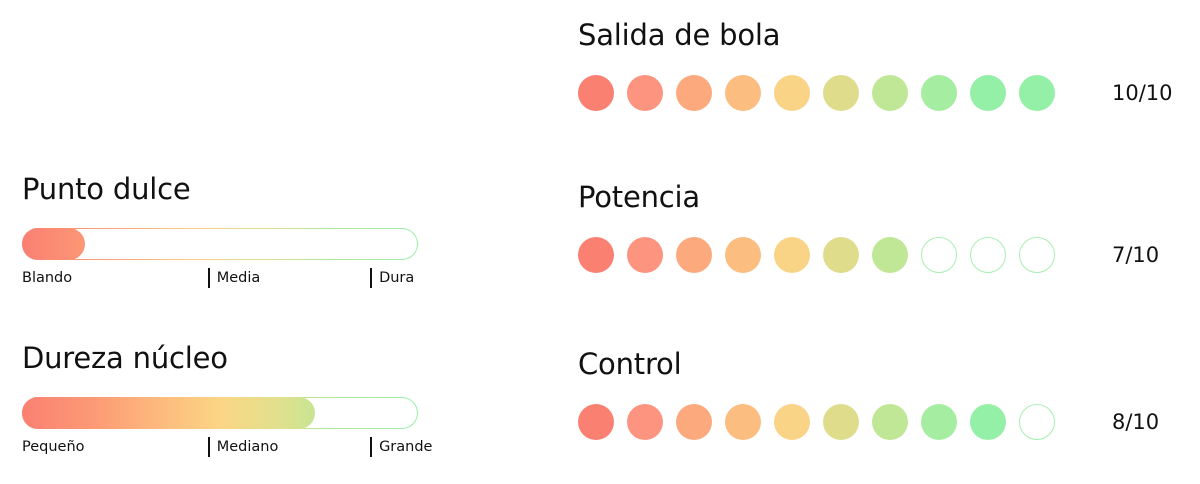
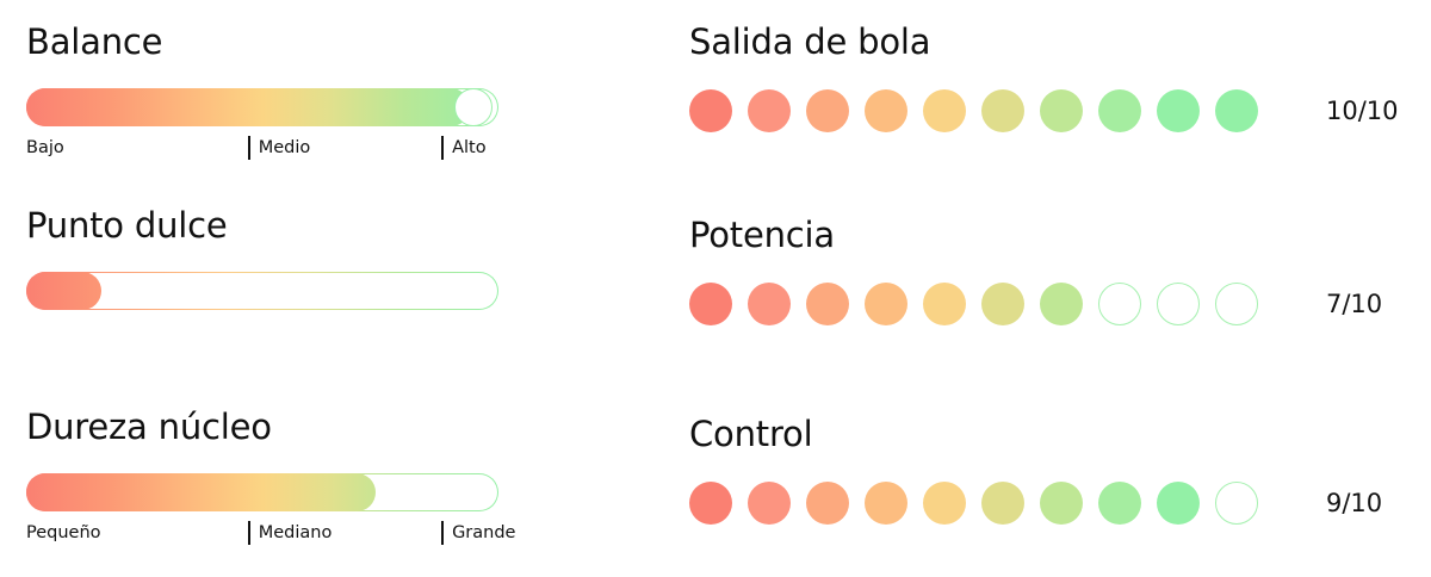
+ Balance
+ Bajo
+ Medio
+ Alto
  Punto dulce
- Blando
- Media
- Dura
  Dureza núcleo
  Pequeño
  Mediano
  Grande
  Salida de bola
  10/10
  Potencia
  7/10
  Control
- 8/10
+ 9/10
